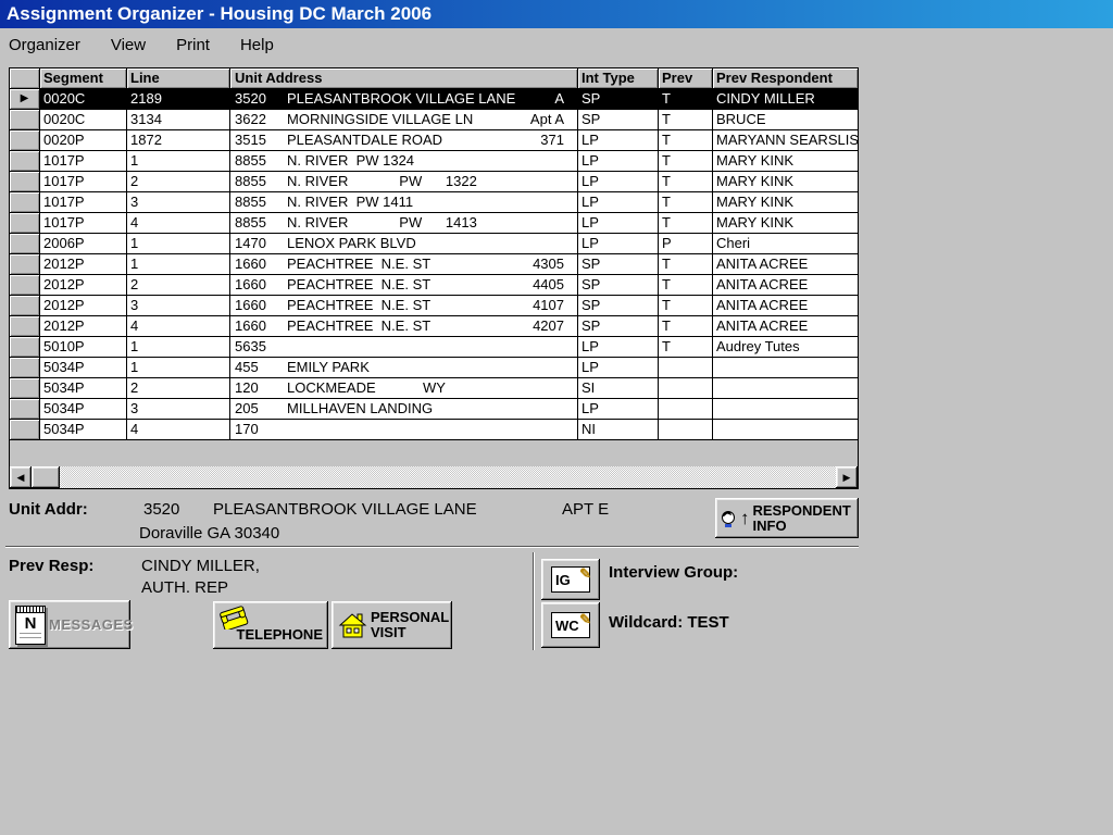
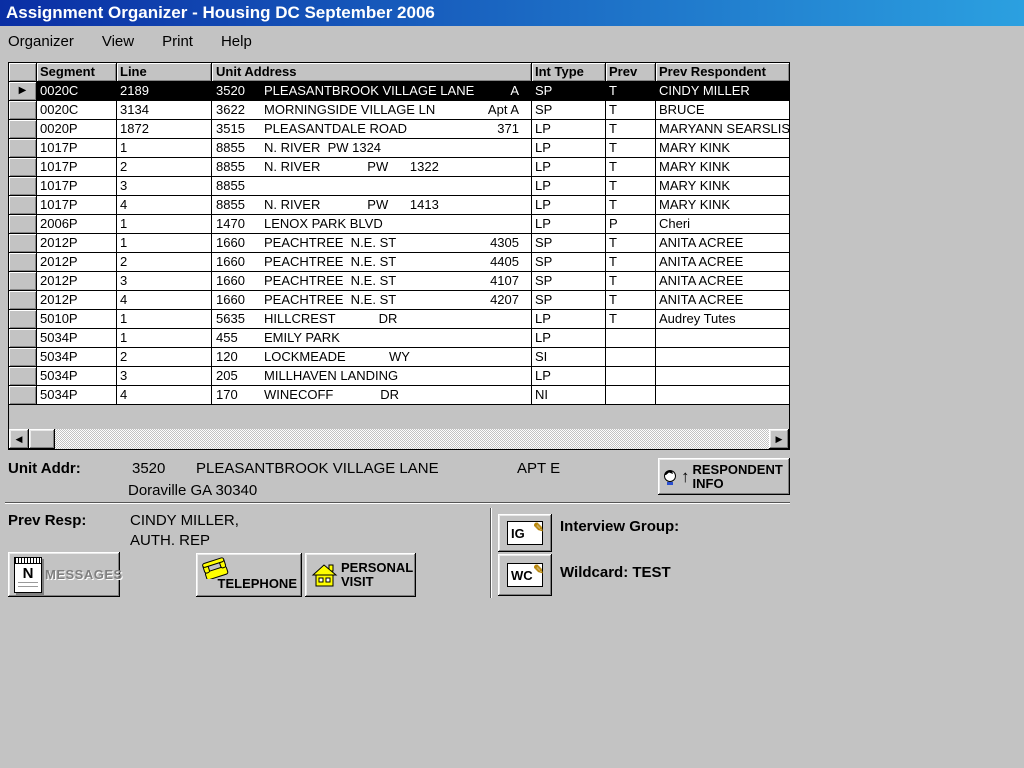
- Assignment Organizer - Housing DC March 2006
+ Assignment Organizer - Housing DC September 2006
  Organizer
  View
  Print
  Help
  Segment
  Line
  Unit Address
  Int Type
  Prev
  Prev Respondent
  ▶
  0020C
  2189
  3520
  PLEASANTBROOK VILLAGE LANE
  A
  SP
  T
  CINDY MILLER
  0020C
  3134
  3622
  MORNINGSIDE VILLAGE LN
  Apt A
  SP
  T
  BRUCE
  0020P
  1872
  3515
  PLEASANTDALE ROAD
  371
  LP
  T
  MARYANN SEARSLIS
  1017P
  1
  8855
  N. RIVER PW 1324
  LP
  T
  MARY KINK
  1017P
  2
  8855
  N. RIVER PW 1322
  LP
  T
  MARY KINK
  1017P
  3
  8855
- N. RIVER PW 1411
  LP
  T
  MARY KINK
  1017P
  4
  8855
  N. RIVER PW 1413
  LP
  T
  MARY KINK
  2006P
  1
  1470
  LENOX PARK BLVD
  LP
  P
  Cheri
  2012P
  1
  1660
  PEACHTREE N.E. ST
  4305
  SP
  T
  ANITA ACREE
  2012P
  2
  1660
  PEACHTREE N.E. ST
  4405
  SP
  T
  ANITA ACREE
  2012P
  3
  1660
  PEACHTREE N.E. ST
  4107
  SP
  T
  ANITA ACREE
  2012P
  4
  1660
  PEACHTREE N.E. ST
  4207
  SP
  T
  ANITA ACREE
  5010P
  1
  5635
+ HILLCREST DR
  LP
  T
  Audrey Tutes
  5034P
  1
  455
  EMILY PARK
  LP
  5034P
  2
  120
  LOCKMEADE WY
  SI
  5034P
  3
  205
  MILLHAVEN LANDING
  LP
  5034P
  4
  170
+ WINECOFF DR
  NI
  ◀
  ▶
  Unit Addr:
  3520
  PLEASANTBROOK VILLAGE LANE
  APT E
  Doraville GA 30340
  ↑
  RESPONDENT
  INFO
  Prev Resp:
  CINDY MILLER,
  AUTH. REP
  N
  MESSAGES
  TELEPHONE
  PERSONAL
  VISIT
  IG
  ✎
  Interview Group:
  WC
  ✎
  Wildcard: TEST
